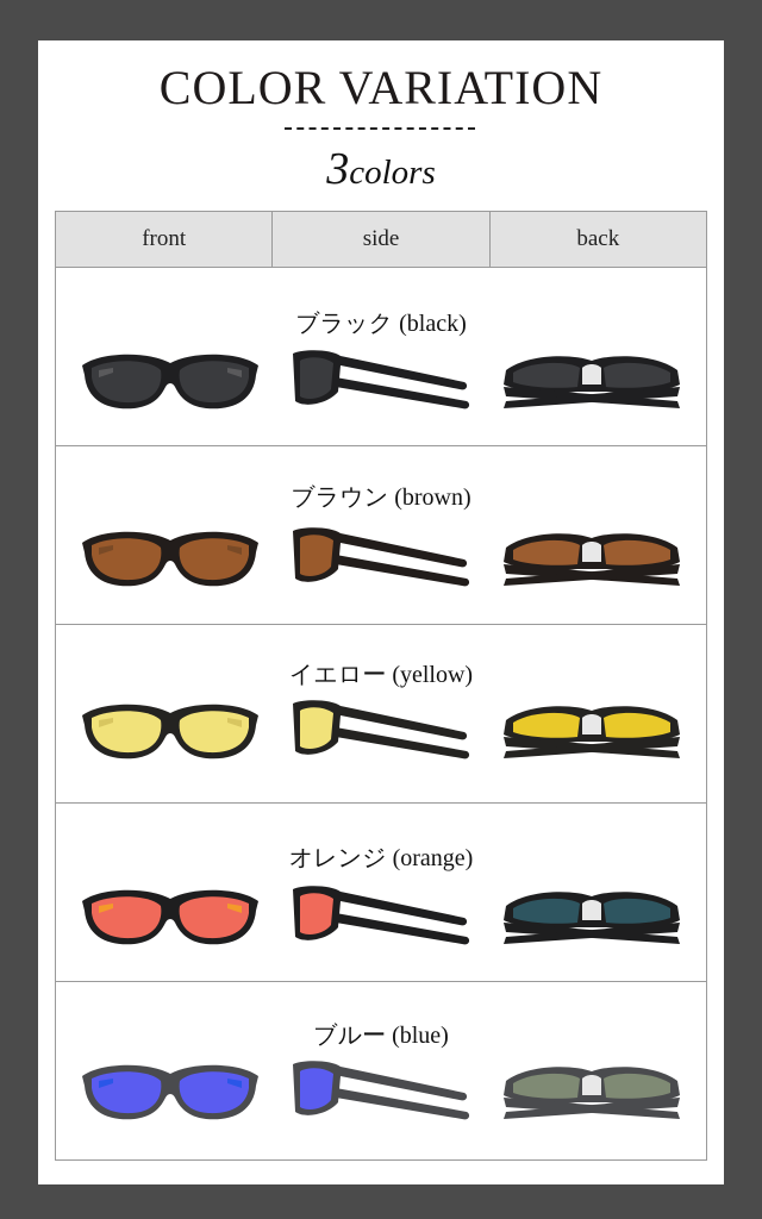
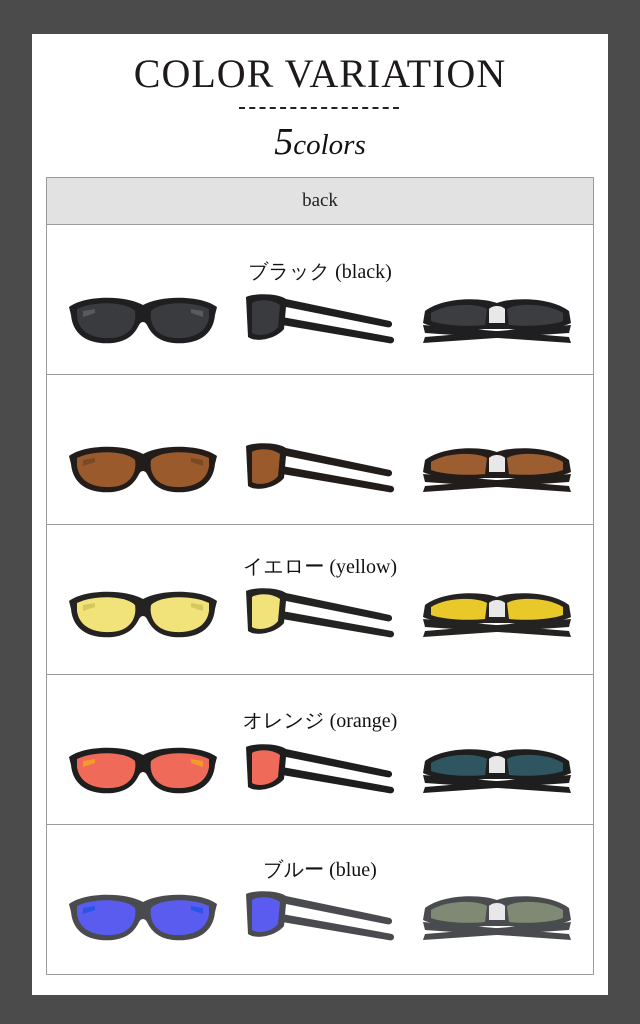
  COLOR VARIATION
- 3colors
+ 5colors
- front
- side
  back
  ブラック (black)
- ブラウン (brown)
  イエロー (yellow)
  オレンジ (orange)
  ブルー (blue)
